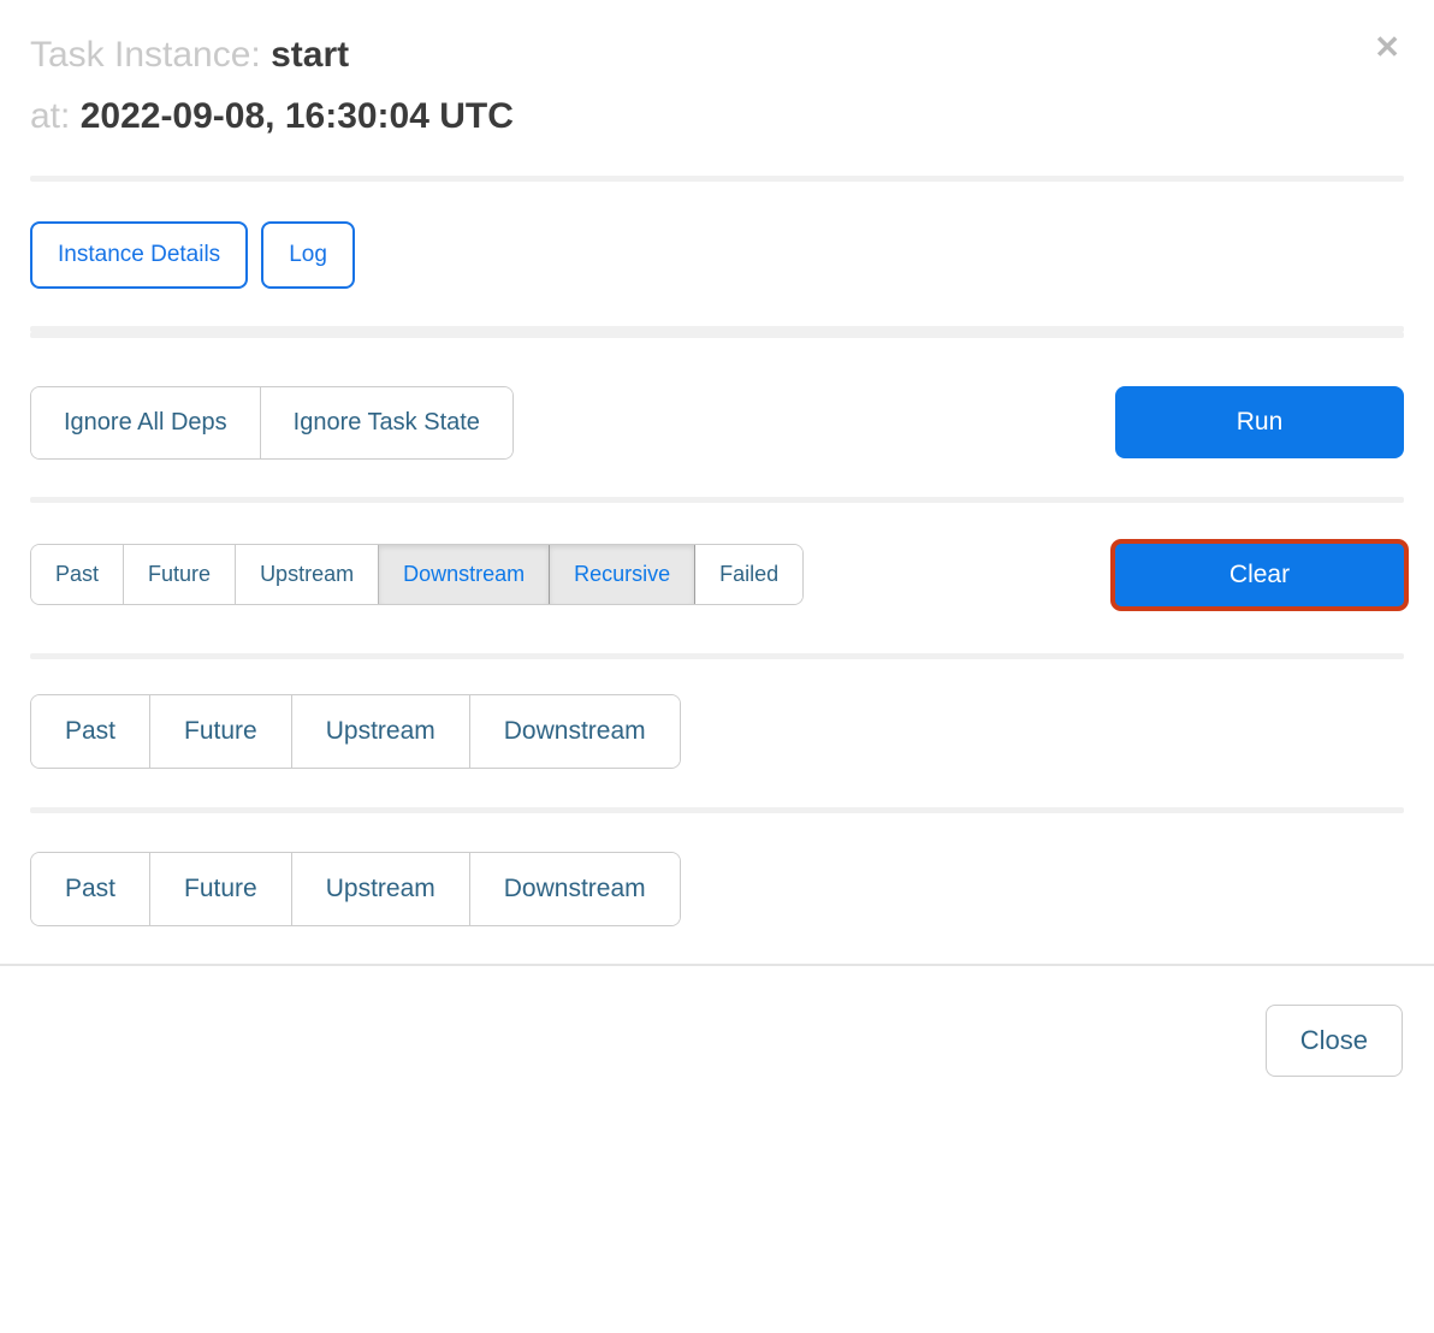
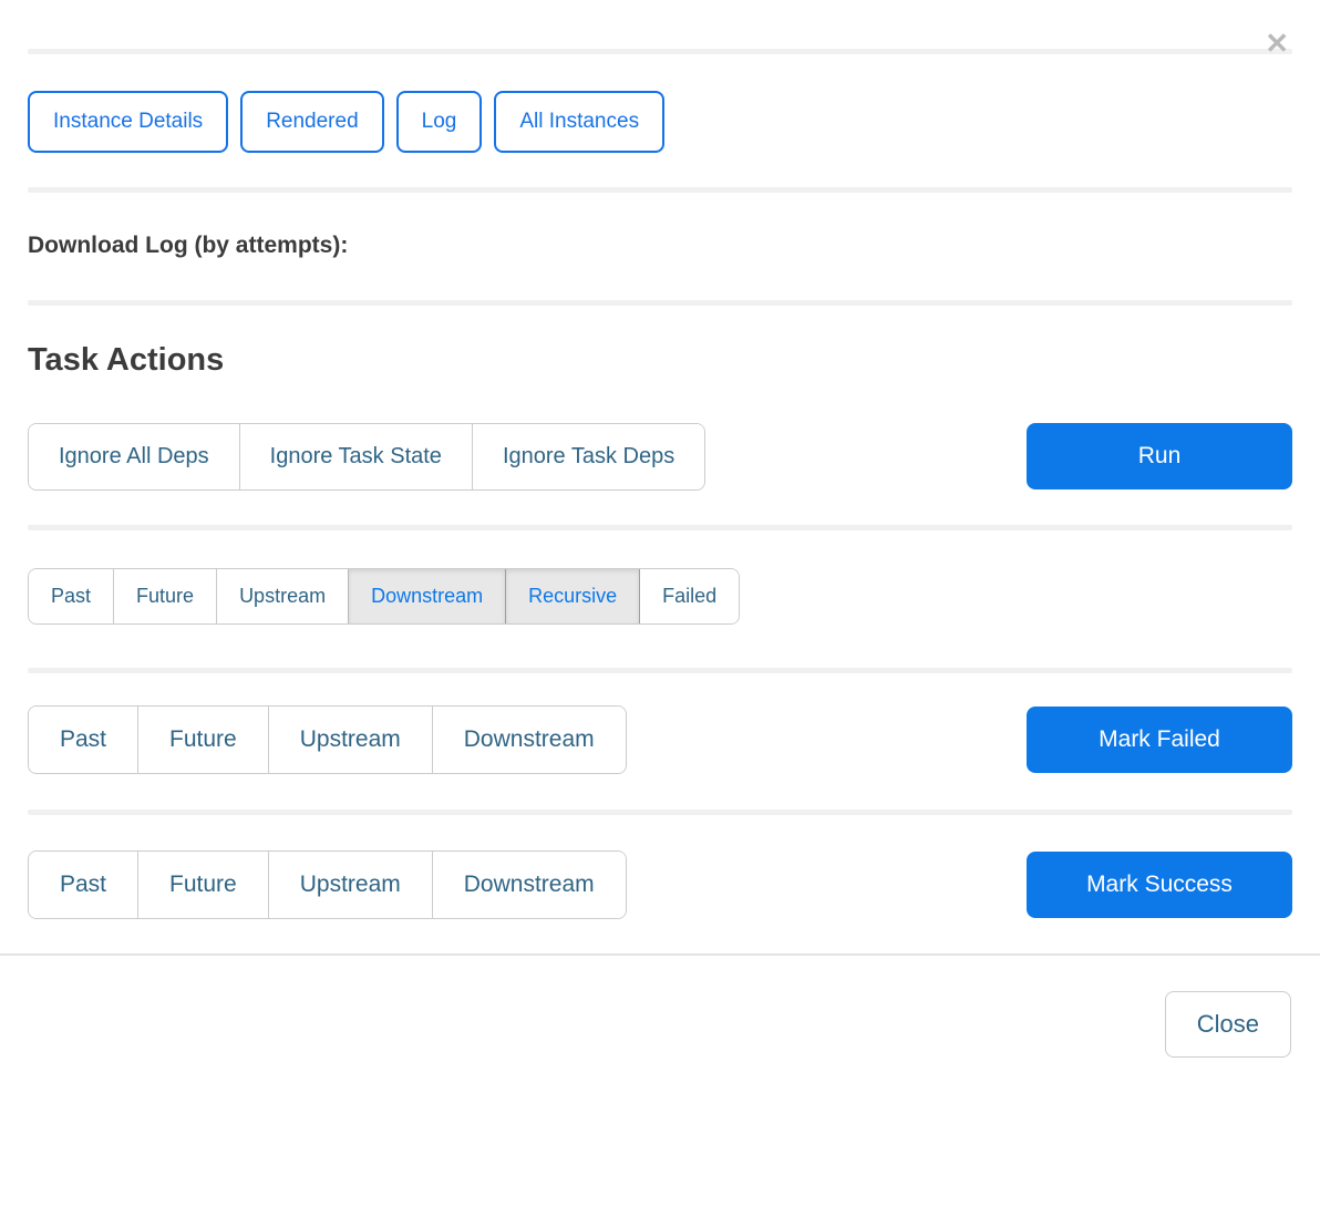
- Task Instance: start
- at: 2022-09-08, 16:30:04 UTC
  ✕
  Instance Details
+ Rendered
  Log
+ All Instances
+ Download Log (by attempts):
+ Task Actions
  Ignore All Deps
  Ignore Task State
+ Ignore Task Deps
  Run
  Past
  Future
  Upstream
  Downstream
  Recursive
  Failed
- Clear
  Past
  Future
  Upstream
  Downstream
+ Mark Failed
  Past
  Future
  Upstream
  Downstream
+ Mark Success
  Close
